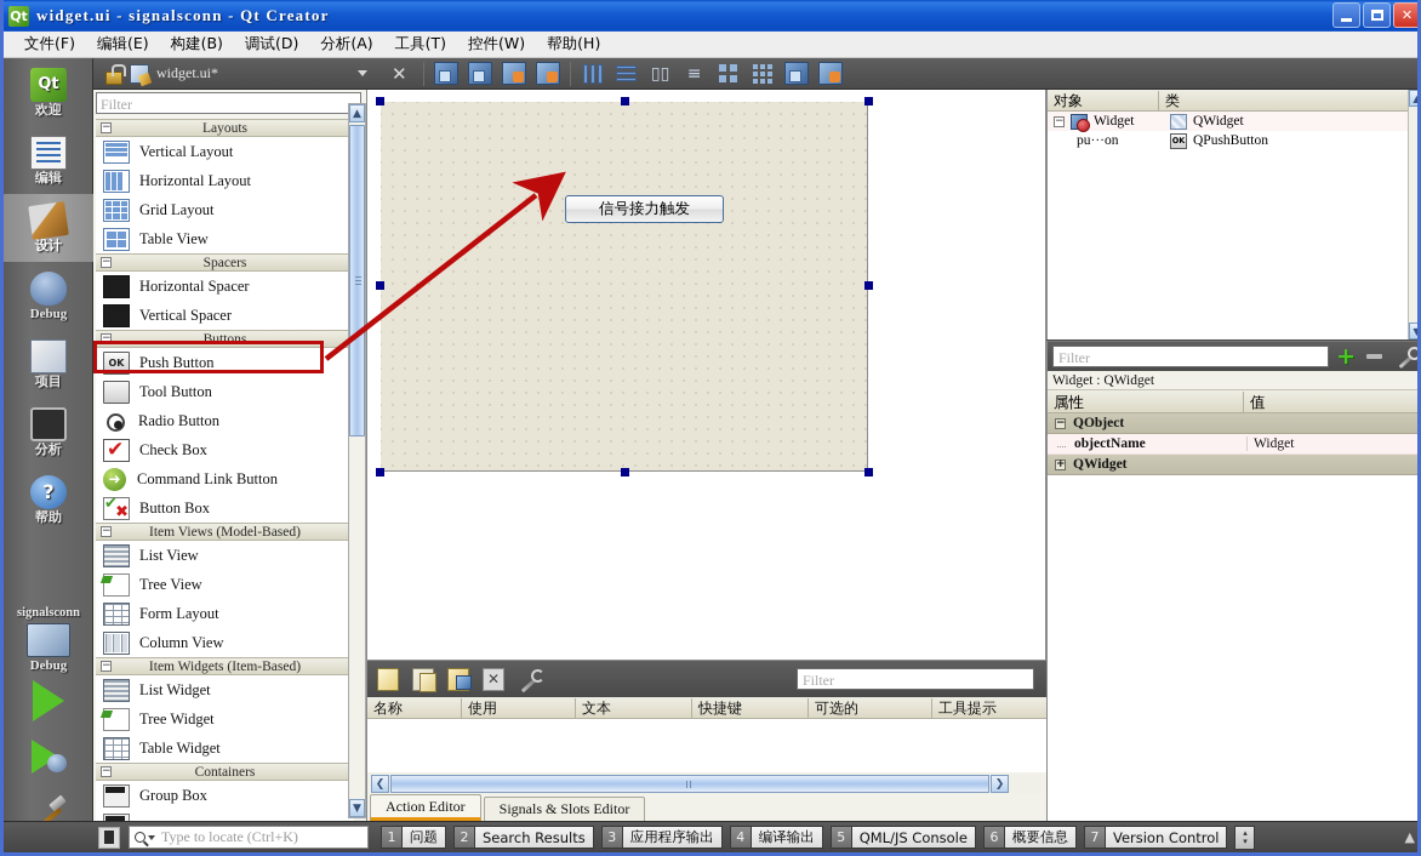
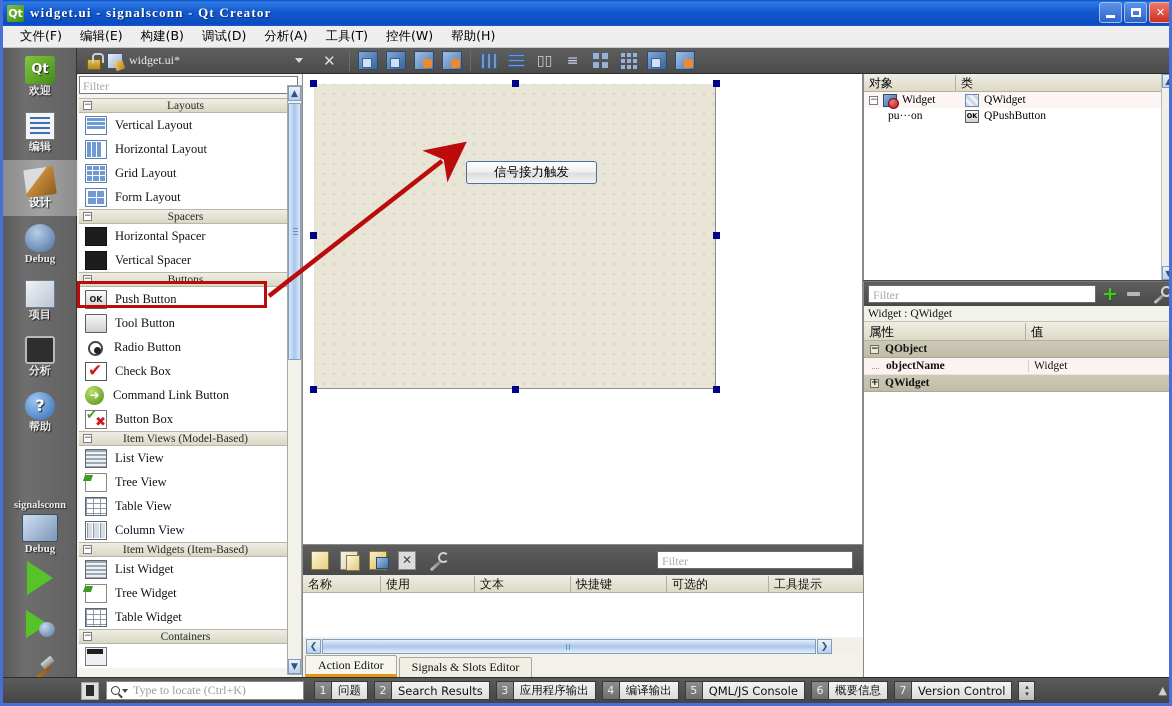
  Qt
  widget.ui - signalsconn - Qt Creator
  ✕
  文件(F)
  编辑(E)
  构建(B)
  调试(D)
  分析(A)
  工具(T)
  控件(W)
  帮助(H)
  Qt
  欢迎
  编辑
  设计
  Debug
  项目
  分析
  ?
  帮助
  signalsconn
  Debug
  widget.ui*
  ✕
  ▯▯
  ≡
  Filter
  −
  Layouts
  Vertical Layout
  Horizontal Layout
  Grid Layout
- Table View
+ Form Layout
  −
  Spacers
  Horizontal Spacer
  Vertical Spacer
  −
  Buttons
  OK
  Push Button
  Tool Button
  Radio Button
  Check Box
  ➜
  Command Link Button
  Button Box
  −
  Item Views (Model-Based)
  List View
  Tree View
- Form Layout
+ Table View
  Column View
  −
  Item Widgets (Item-Based)
  List Widget
  Tree Widget
  Table Widget
  −
  Containers
- Group Box
  ▲
  ▼
  信号接力触发
  ✕
  Filter
  名称
  使用
  文本
  快捷键
  可选的
  工具提示
  ❮
  ❯
  Action Editor
  Signals & Slots Editor
  对象
  类
  −
  Widget
  QWidget
  pu···on
  OK
  QPushButton
  ▲
  ▼
  Filter
  +
  Widget : QWidget
  属性
  值
  −
  QObject
  objectName
  Widget
  +
  QWidget
  Type to locate (Ctrl+K)
  1
  问题
  2
  Search Results
  3
  应用程序输出
  4
  编译输出
  5
  QML/JS Console
  6
  概要信息
  7
  Version Control
  ▴
  ▾
  ▲
